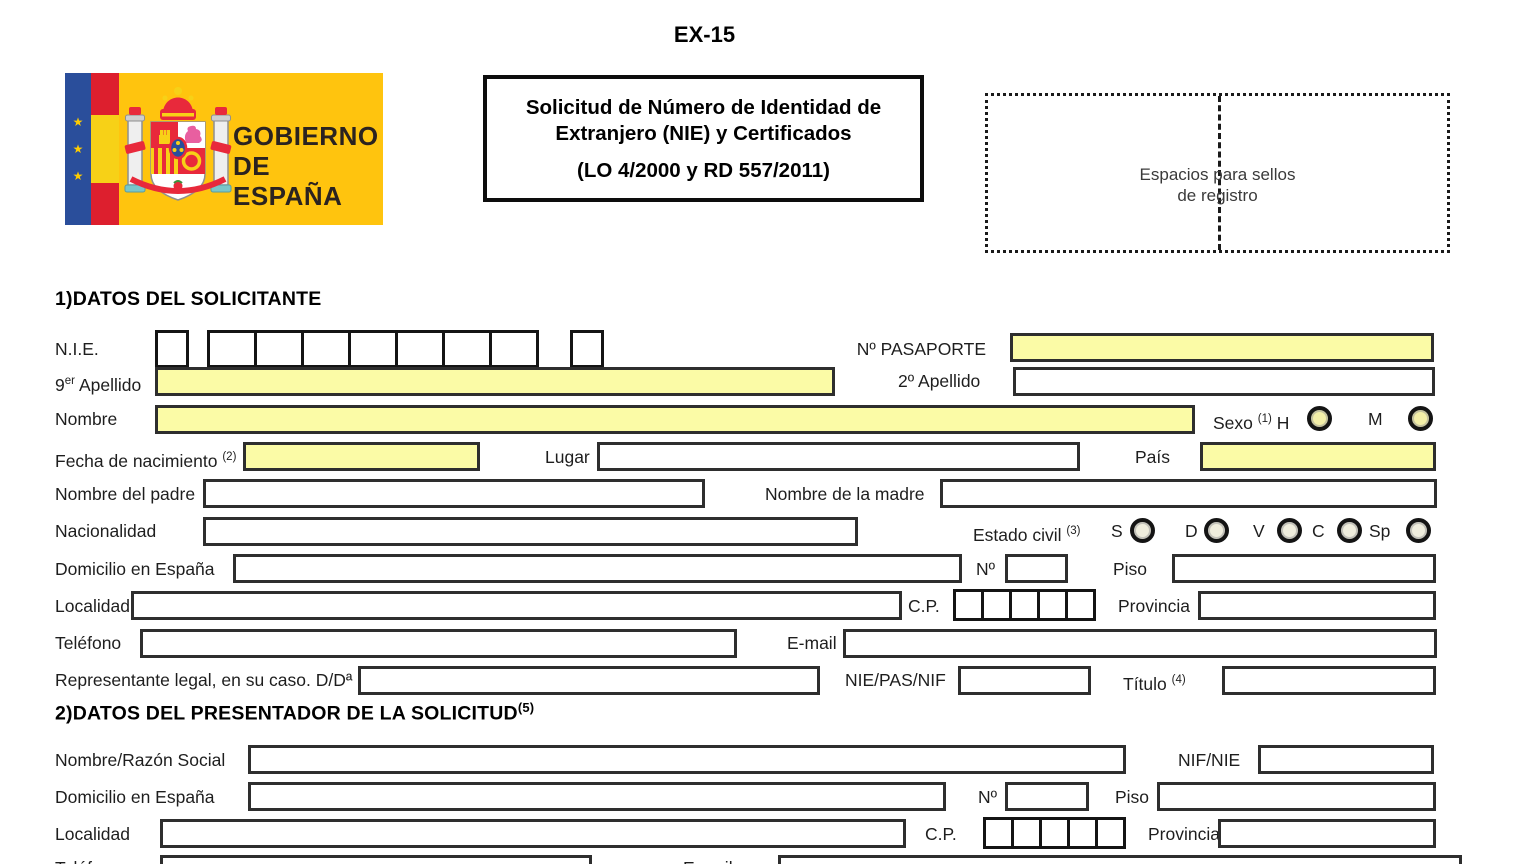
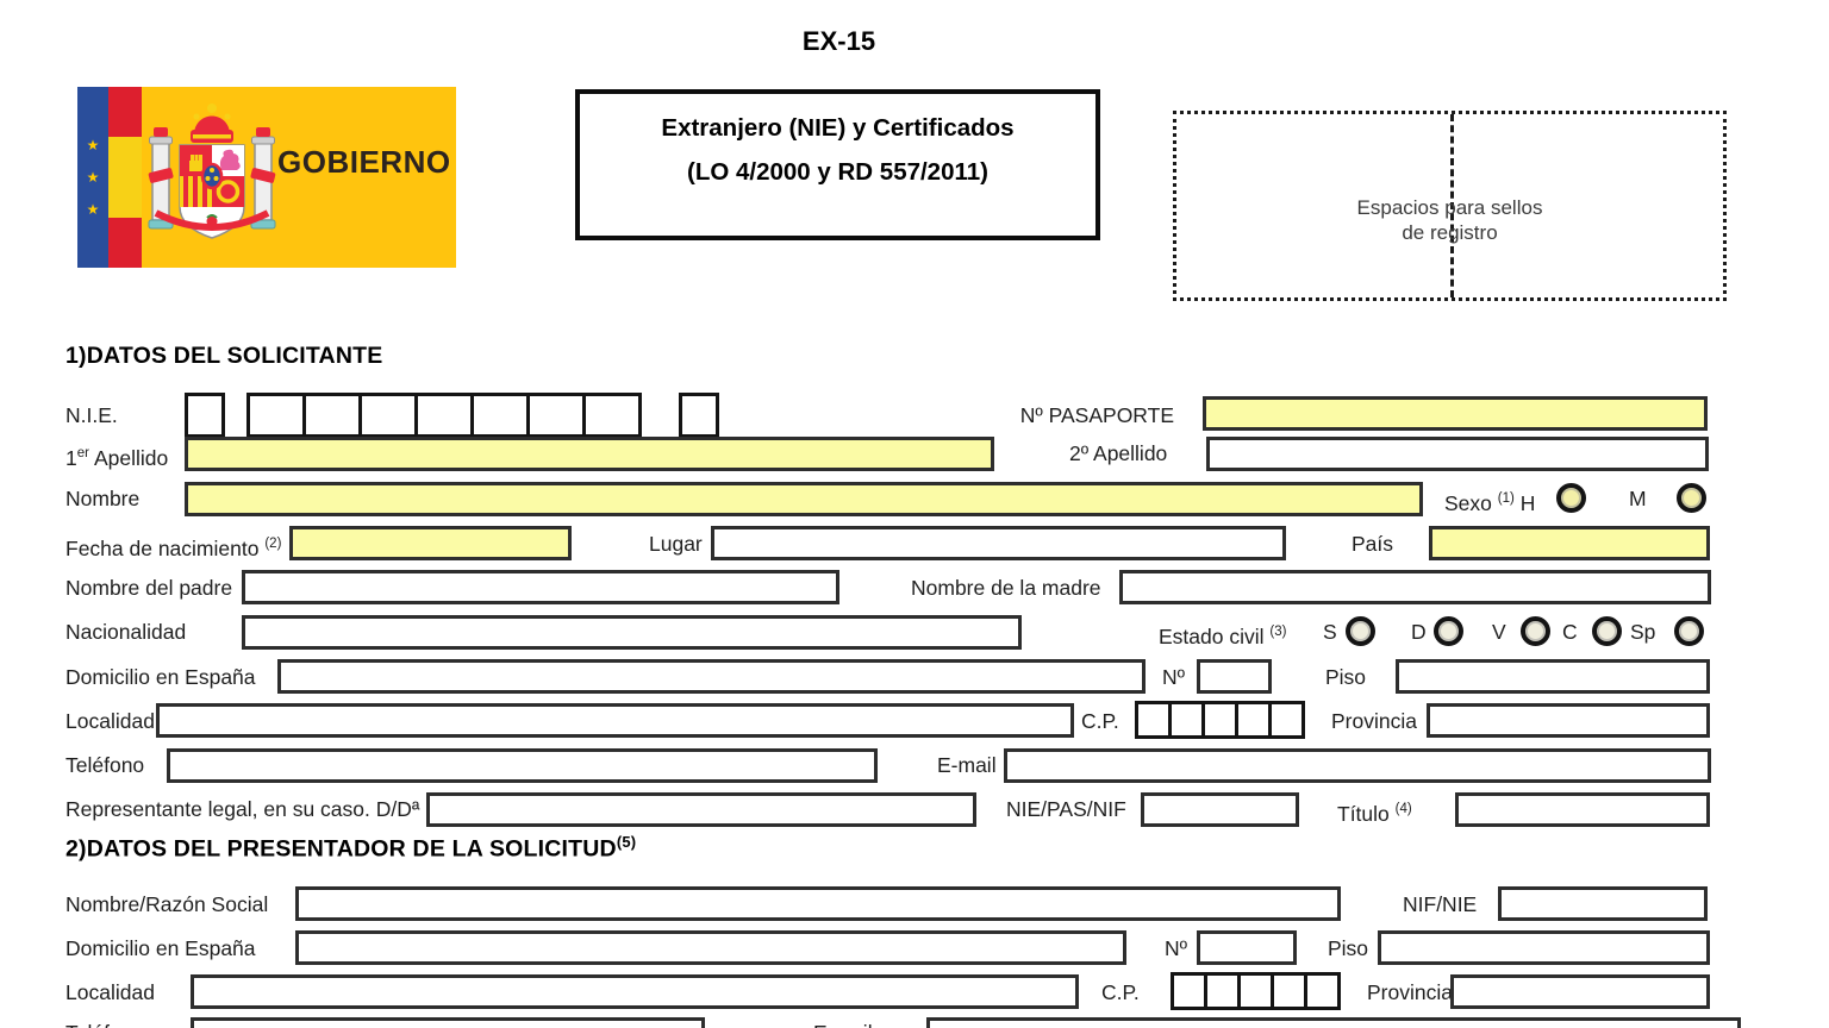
  ★
  ★
  ★
  GOBIERNO
- DE ESPAÑA
  EX-15
- Solicitud de Número de Identidad de
  Extranjero (NIE) y Certificados
  (LO 4/2000 y RD 557/2011)
  Espacios para sellos
  de registro
  1)DATOS DEL SOLICITANTE
  N.I.E.
  Nº PASAPORTE
- 9er Apellido
+ 1er Apellido
  2º Apellido
  Nombre
  Sexo (1) H
  M
  Fecha de nacimiento (2)
  Lugar
  País
  Nombre del padre
  Nombre de la madre
  Nacionalidad
  Estado civil (3)
  S
  D
  V
  C
  Sp
  Domicilio en España
  Nº
  Piso
  Localidad
  C.P.
  Provincia
  Teléfono
  E-mail
  Representante legal, en su caso. D/Dª
  NIE/PAS/NIF
  Título (4)
  2)DATOS DEL PRESENTADOR DE LA SOLICITUD(5)
  Nombre/Razón Social
  NIF/NIE
  Domicilio en España
  Nº
  Piso
  Localidad
  C.P.
  Provincia
